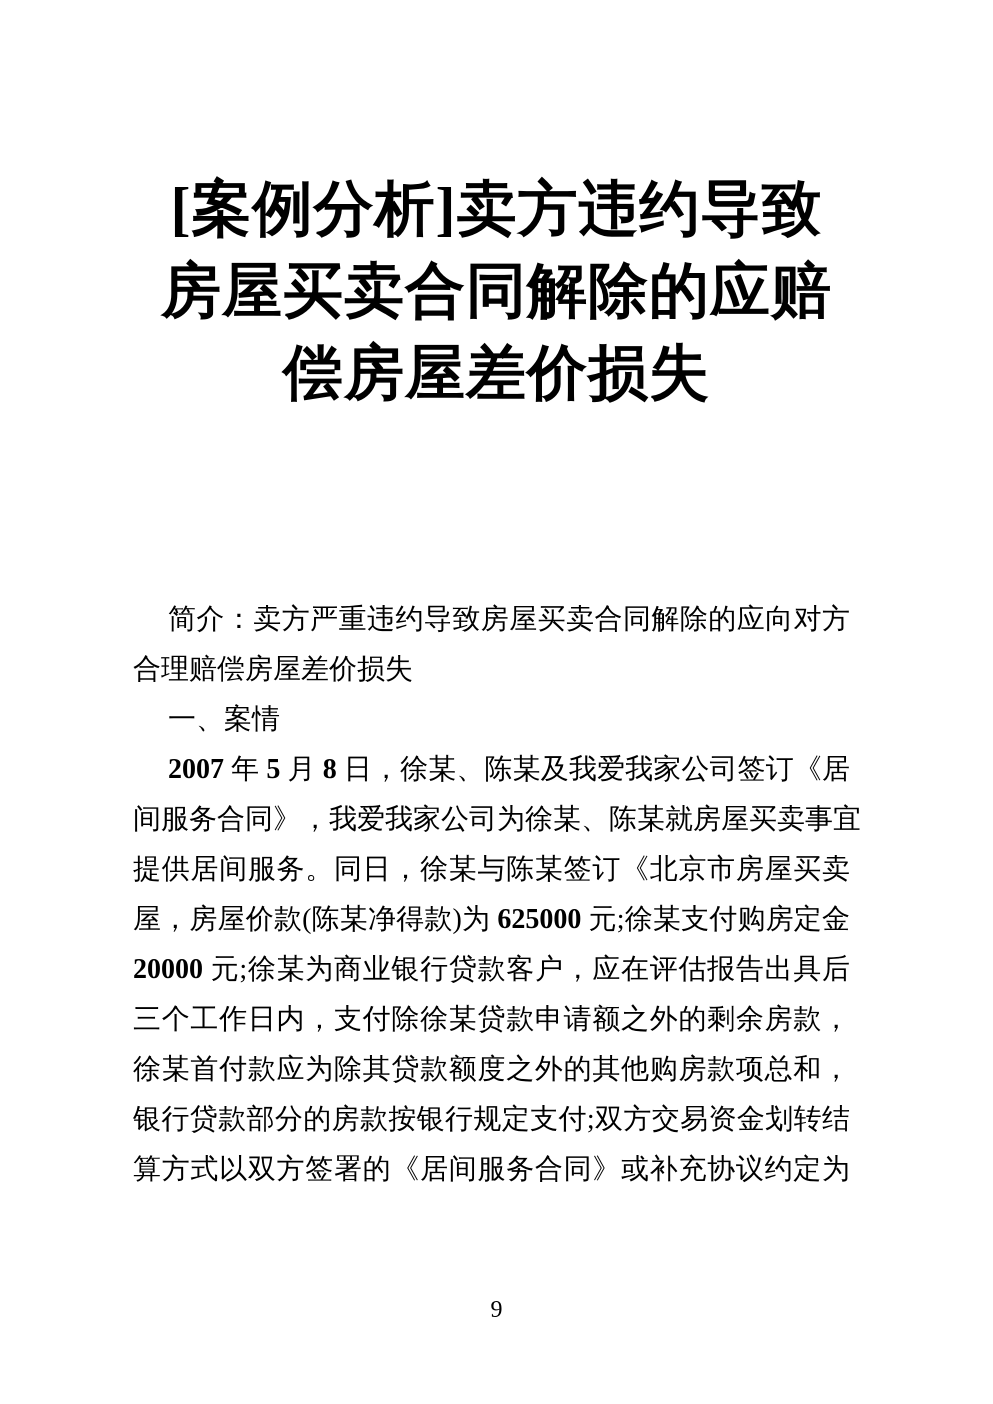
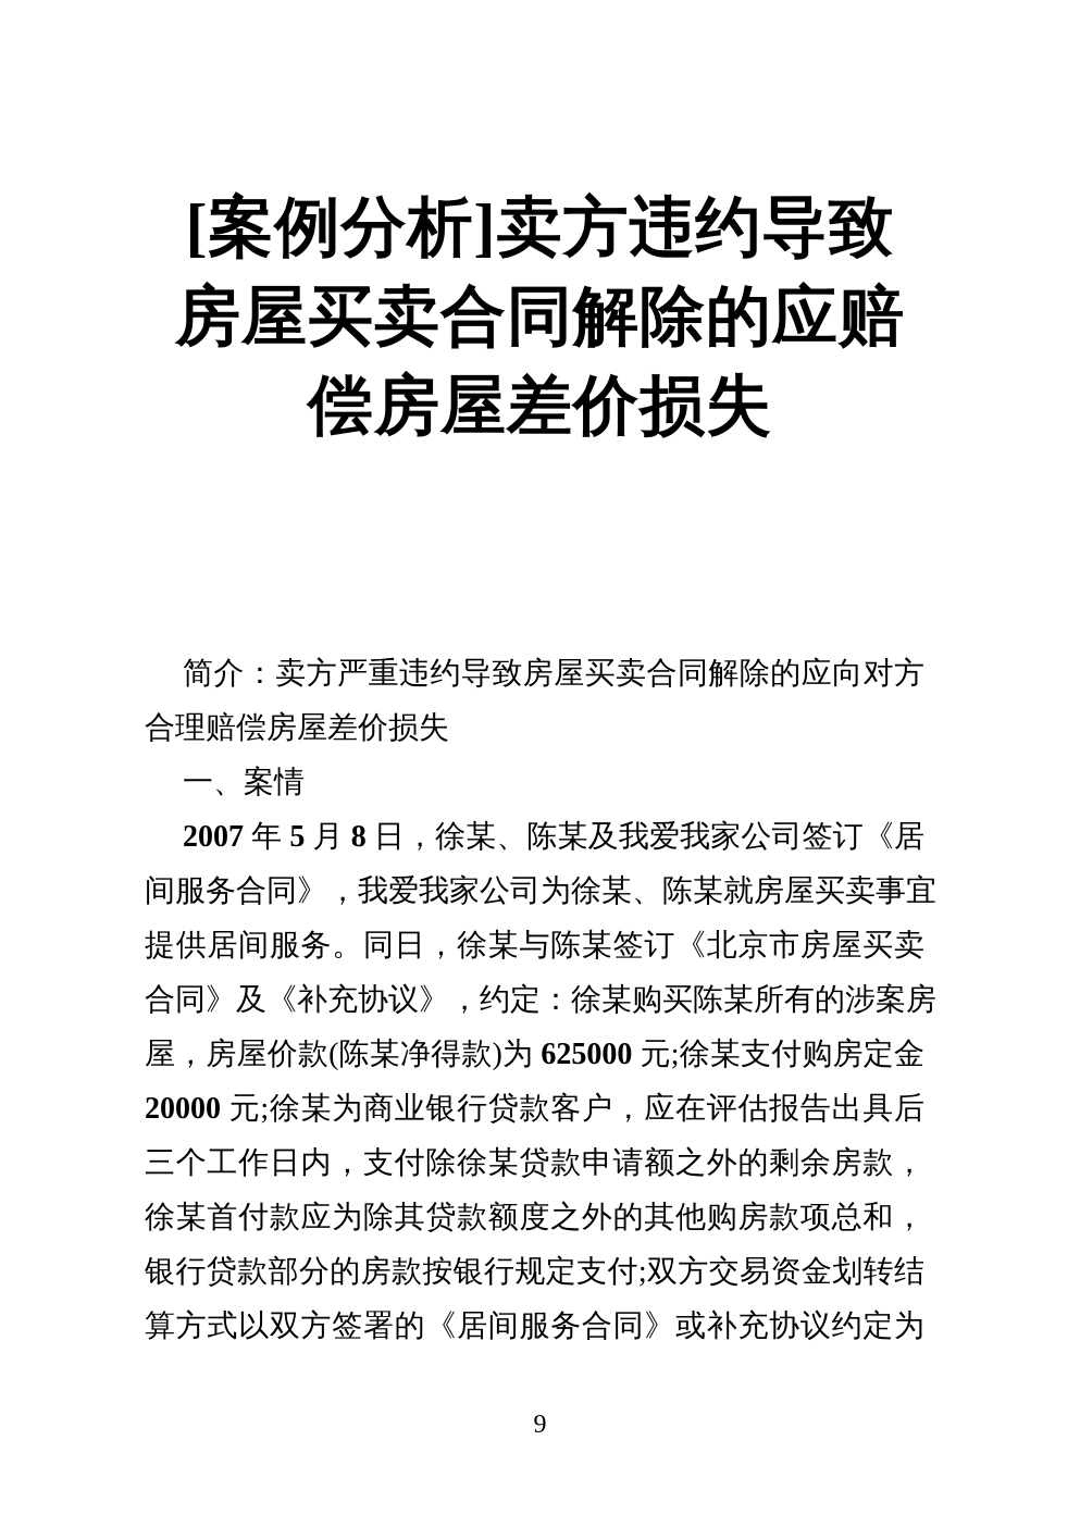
  [案例分析]卖方违约导致
  房屋买卖合同解除的应赔
  偿房屋差价损失
  简介：卖方严重违约导致房屋买卖合同解除的应向对方
  合理赔偿房屋差价损失
  一、案情
  2007 年 5 月 8 日，徐某、陈某及我爱我家公司签订《居
  间服务合同》，我爱我家公司为徐某、陈某就房屋买卖事宜
  提供居间服务。同日，徐某与陈某签订《北京市房屋买卖
+ 合同》及《补充协议》，约定：徐某购买陈某所有的涉案房
  屋，房屋价款(陈某净得款)为 625000 元;徐某支付购房定金
  20000 元;徐某为商业银行贷款客户，应在评估报告出具后
  三个工作日内，支付除徐某贷款申请额之外的剩余房款，
  徐某首付款应为除其贷款额度之外的其他购房款项总和，
  银行贷款部分的房款按银行规定支付;双方交易资金划转结
  算方式以双方签署的《居间服务合同》或补充协议约定为
  9
